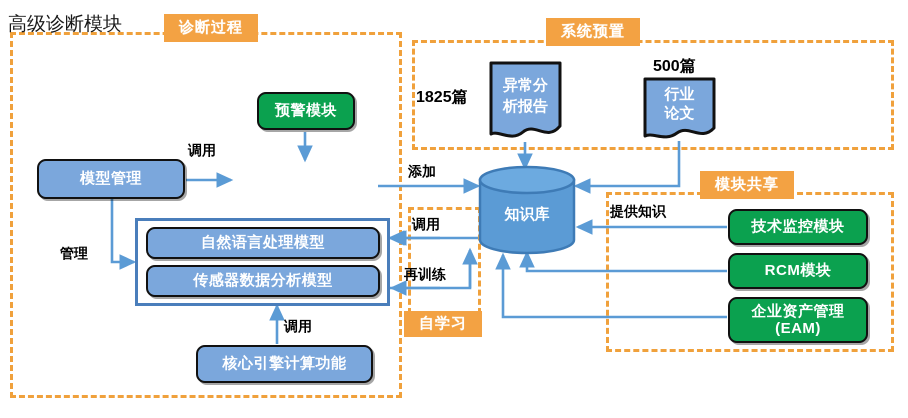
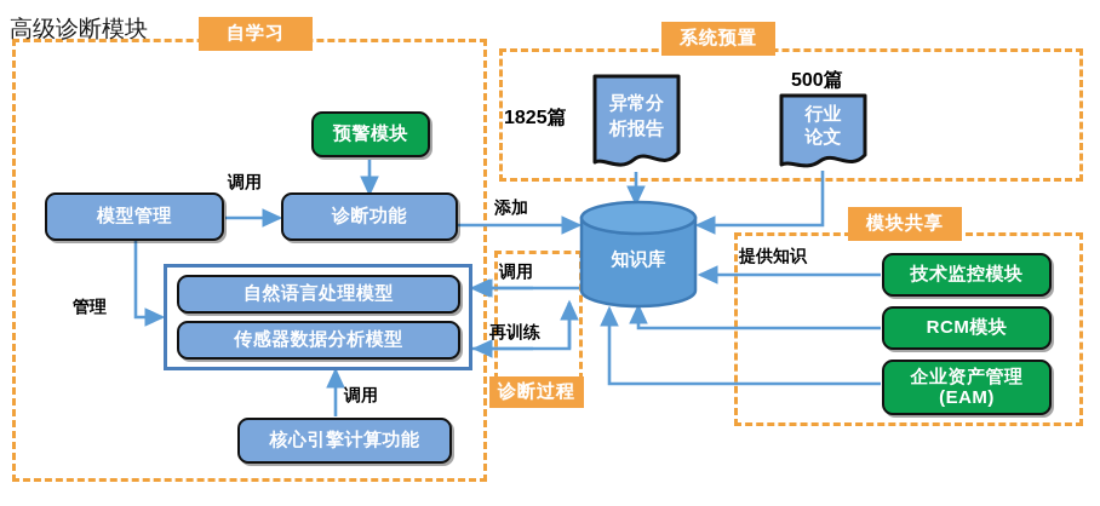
  高级诊断模块
- 诊断过程
+ 自学习
  系统预置
  模块共享
- 自学习
+ 诊断过程
  预警模块
  模型管理
+ 诊断功能
  自然语言处理模型
  传感器数据分析模型
  核心引擎计算功能
  知识库
  异常分
  析报告
  行业
  论文
  1825篇
  500篇
  技术监控模块
  RCM模块
  企业资产管理
  (EAM)
  调用
  管理
  添加
  调用
  再训练
  调用
  提供知识
